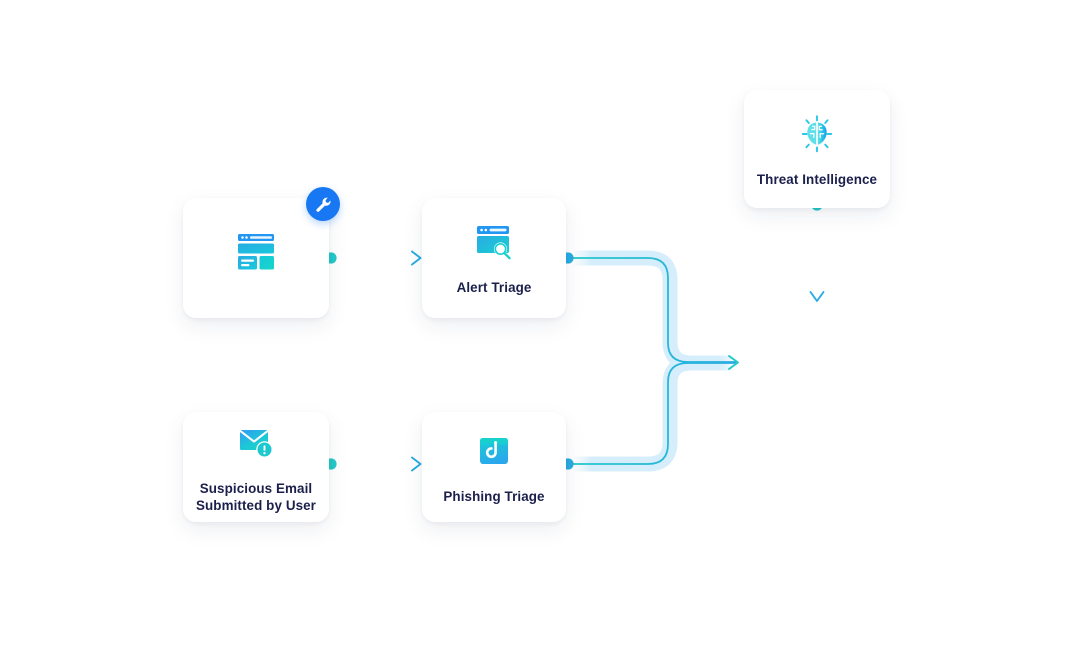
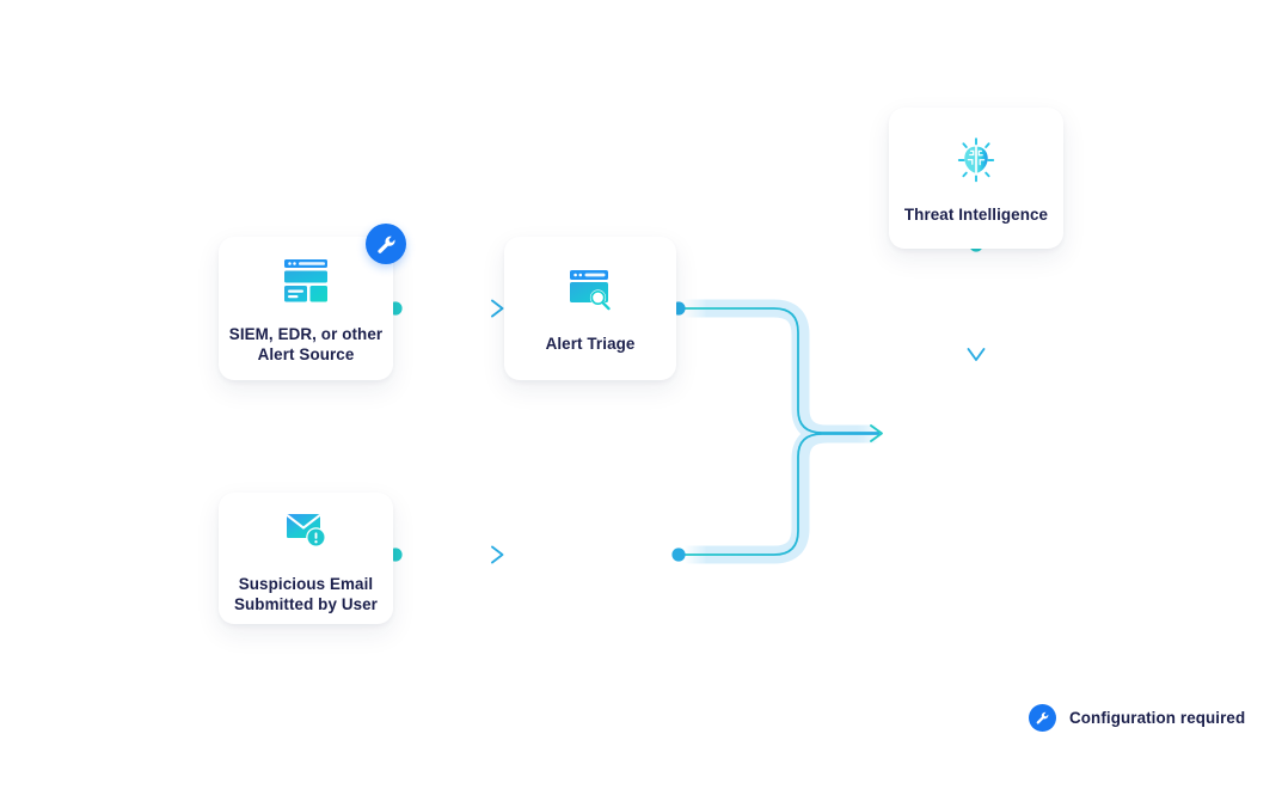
+ SIEM, EDR, or other
+ Alert Source
  Alert Triage
  Suspicious Email
  Submitted by User
- Phishing Triage
  Threat Intelligence
+ Configuration required
